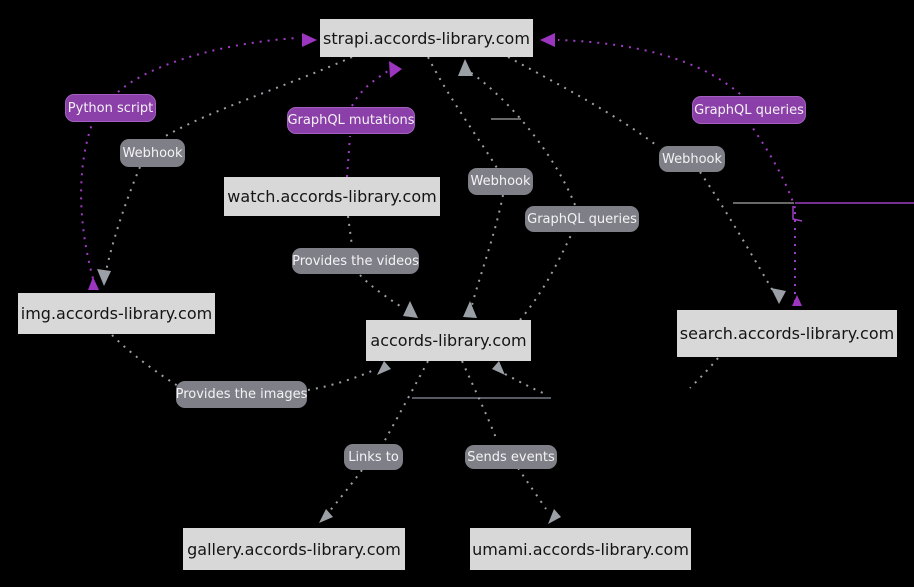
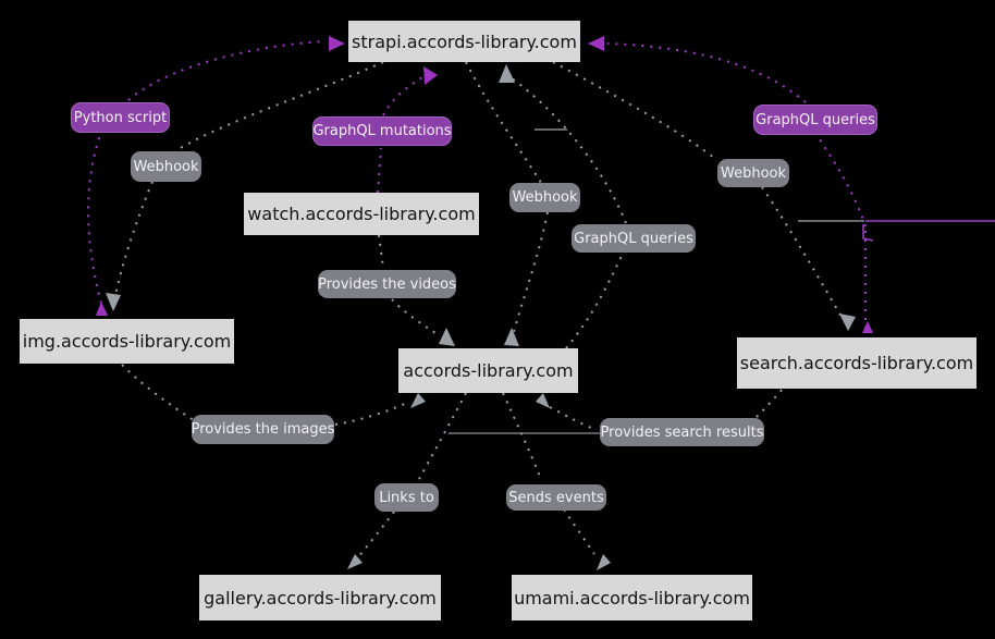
  strapi.accords-library.com
  watch.accords-library.com
  img.accords-library.com
  accords-library.com
  search.accords-library.com
  gallery.accords-library.com
  umami.accords-library.com
  Python script
  Webhook
  GraphQL mutations
  Webhook
  GraphQL queries
  Webhook
  GraphQL queries
  Provides the videos
  Provides the images
+ Provides search results
  Links to
  Sends events
